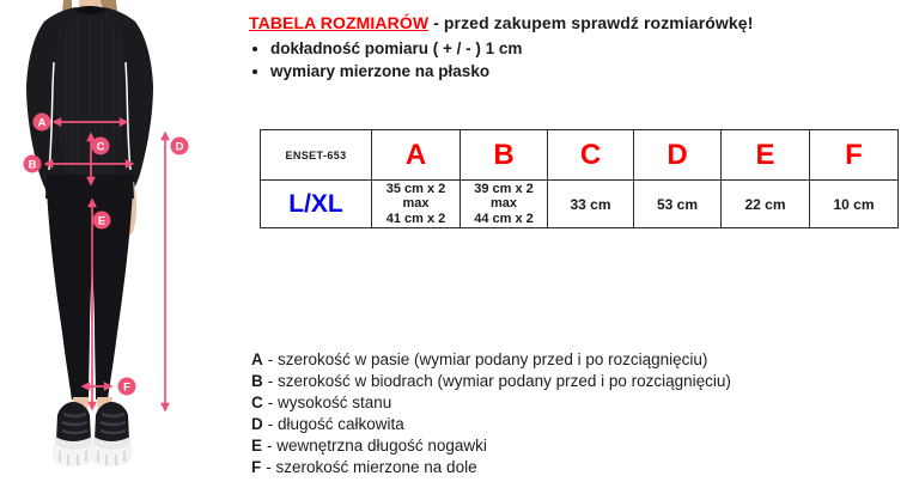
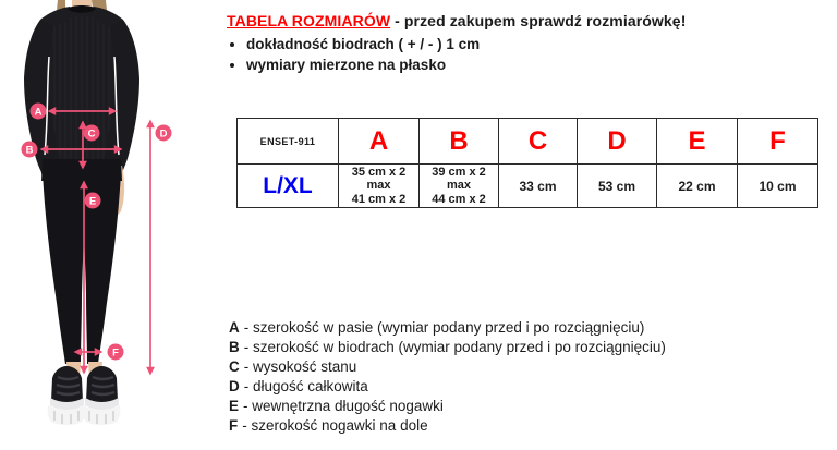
  A
  B
  C
  D
  E
  F
  TABELA ROZMIARÓW - przed zakupem sprawdź rozmiarówkę!
- dokładność pomiaru ( + / - ) 1 cm
+ dokładność biodrach ( + / - ) 1 cm
  wymiary mierzone na płasko
- ENSET-653	A	B	C	D	E	F
+ ENSET-911	A	B	C	D	E	F
  L/XL	35 cm x 2 max 41 cm x 2	39 cm x 2 max 44 cm x 2	33 cm	53 cm	22 cm	10 cm
  A - szerokość w pasie (wymiar podany przed i po rozciągnięciu)
  B - szerokość w biodrach (wymiar podany przed i po rozciągnięciu)
  C - wysokość stanu
  D - długość całkowita
  E - wewnętrzna długość nogawki
- F - szerokość mierzone na dole
+ F - szerokość nogawki na dole
